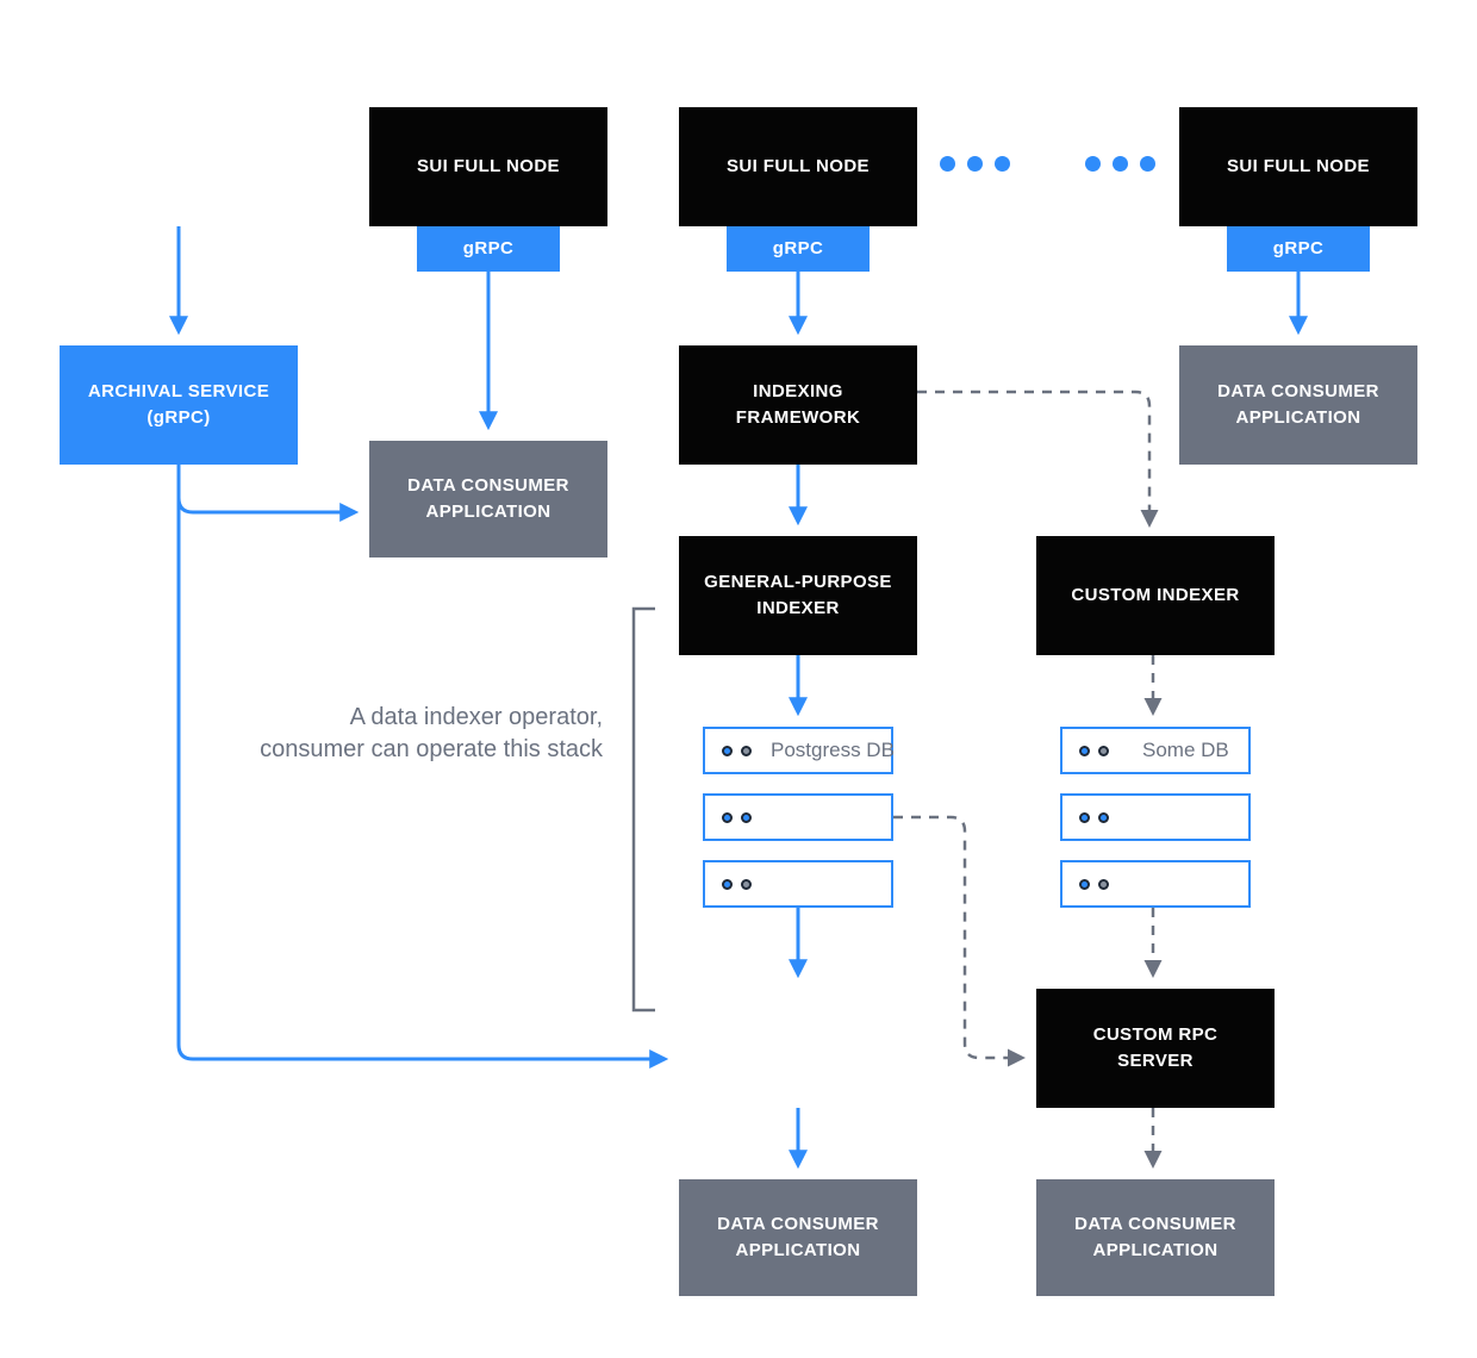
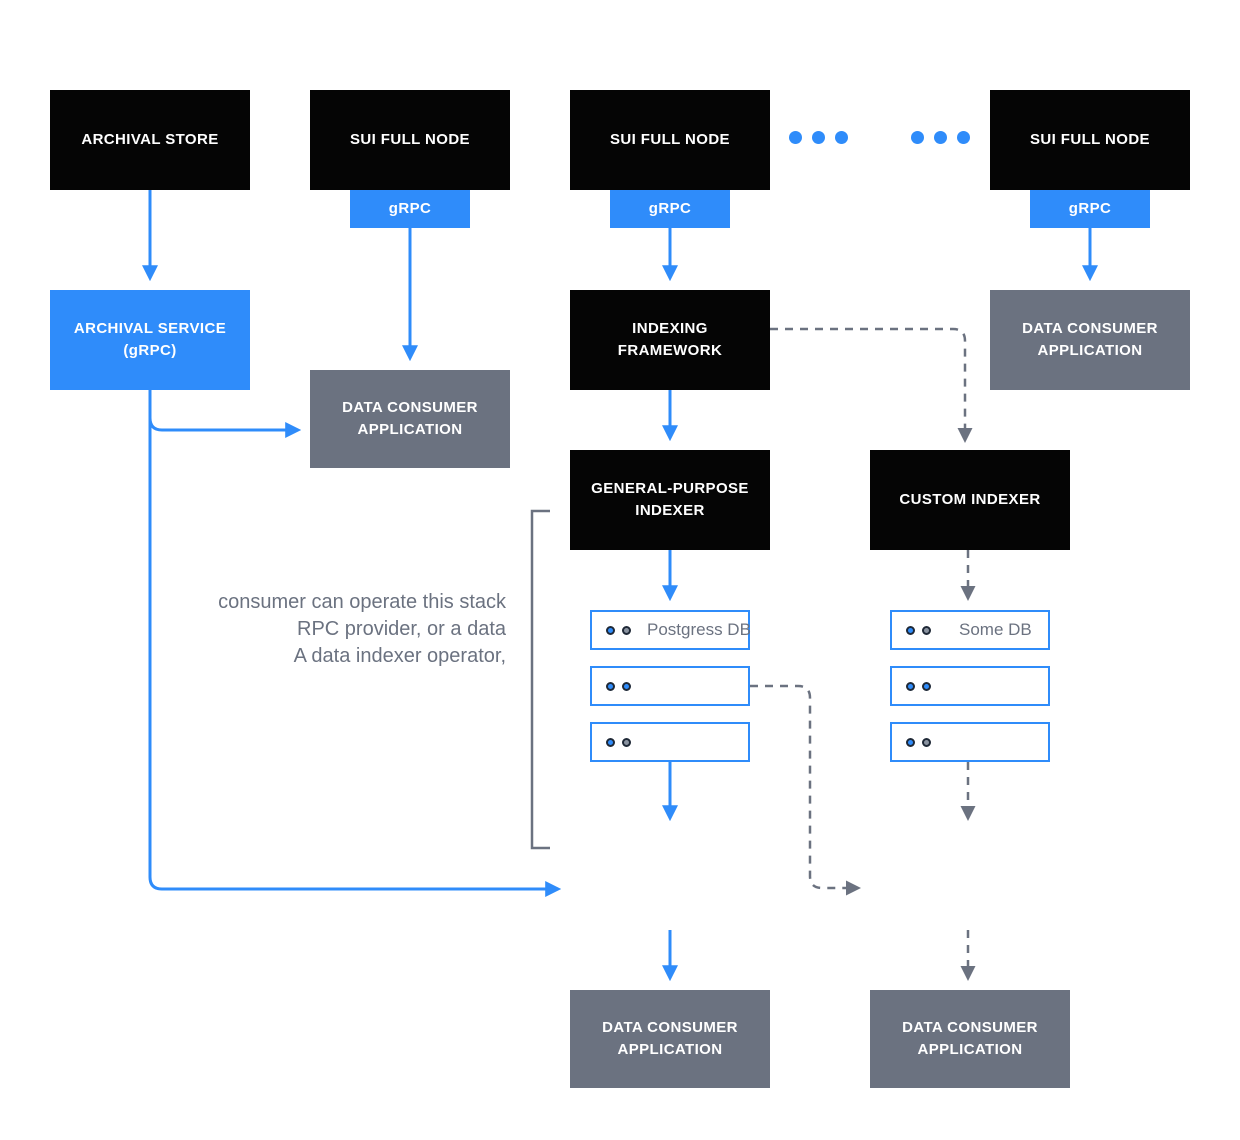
+ ARCHIVAL STORE
  SUI FULL NODE
  SUI FULL NODE
  SUI FULL NODE
  gRPC
  gRPC
  gRPC
  ARCHIVAL SERVICE (gRPC)
  DATA CONSUMER APPLICATION
  INDEXING FRAMEWORK
  DATA CONSUMER APPLICATION
  GENERAL-PURPOSE INDEXER
  CUSTOM INDEXER
- A data indexer operator,
+ consumer can operate this stack
+ RPC provider, or a data
- consumer can operate this stack
+ A data indexer operator,
  Postgress DB
  Some DB
- CUSTOM RPC SERVER
  DATA CONSUMER APPLICATION
  DATA CONSUMER APPLICATION
